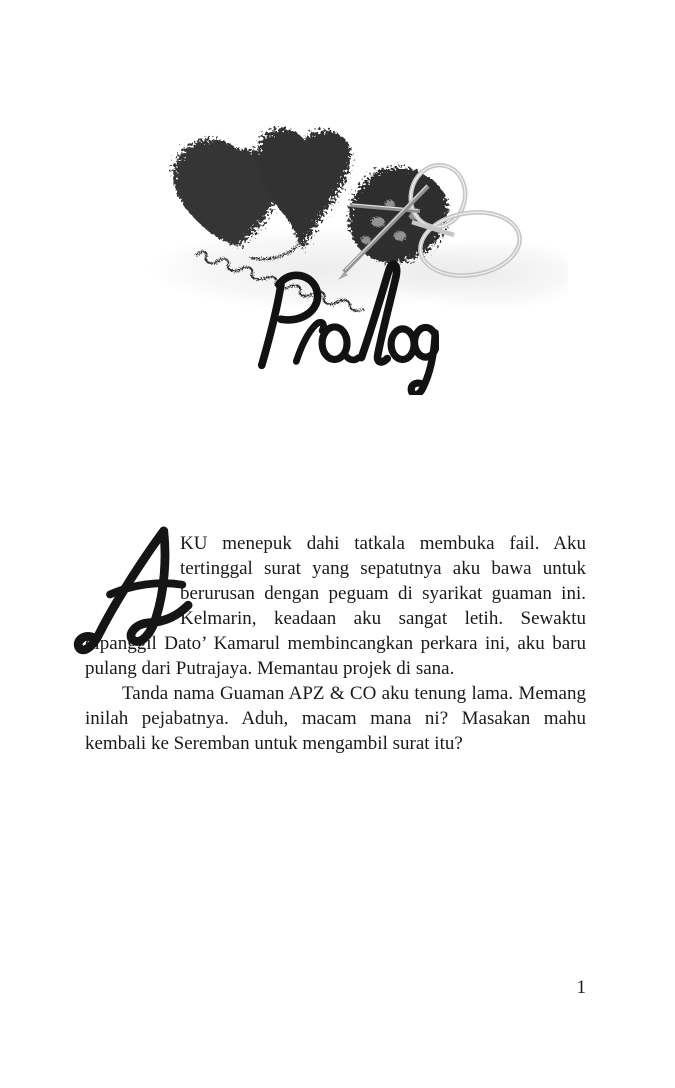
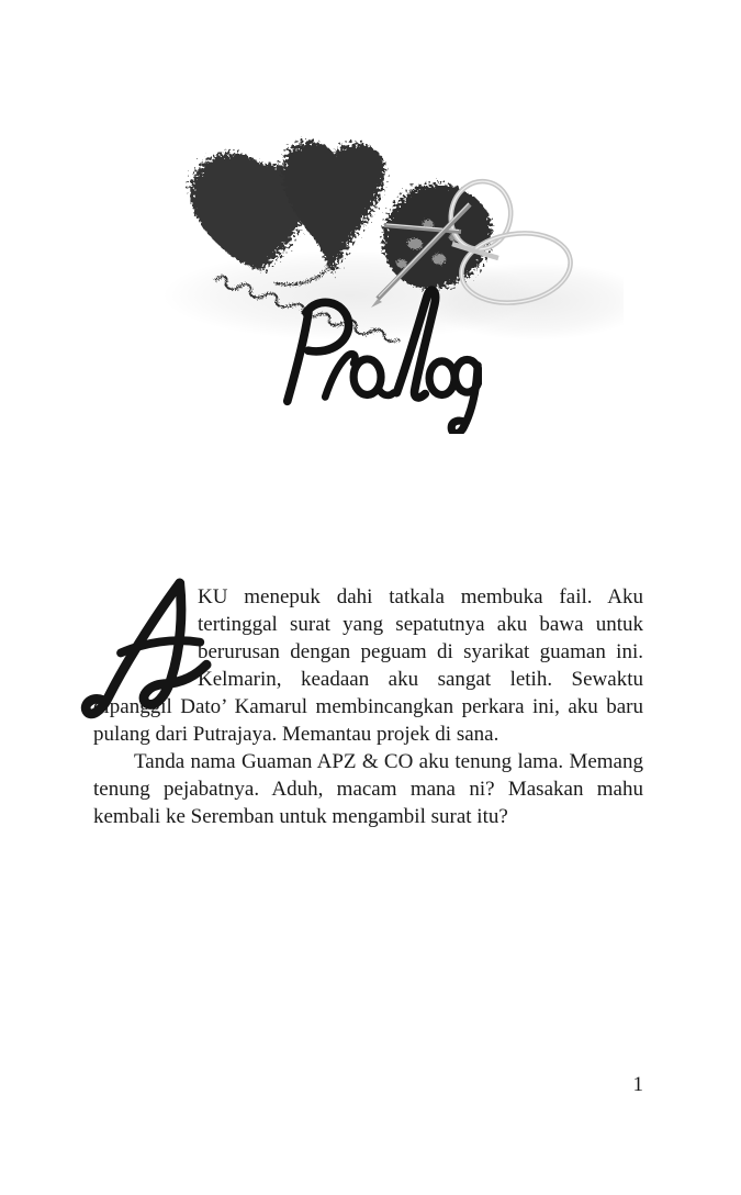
  KU menepuk dahi tatkala membuka fail. Aku tertinggal surat yang sepatutnya aku bawa untuk berurusan dengan peguam di syarikat guaman ini. Kelmarin, keadaan aku sangat letih. Sewaktu panil Dato’ Kamarul membincangkan perkara ini, aku baru pulang dari Putrajaya. Memantau projek di sana.
- Tanda nama Guaman APZ & CO aku tenung lama. Memang inilah pejabatnya. Aduh, macam mana ni? Masakan mahu kembali ke Seremban untuk mengambil surat itu?
+ Tanda nama Guaman APZ & CO aku tenung lama. Memang tenung pejabatnya. Aduh, macam mana ni? Masakan mahu kembali ke Seremban untuk mengambil surat itu?
  1
